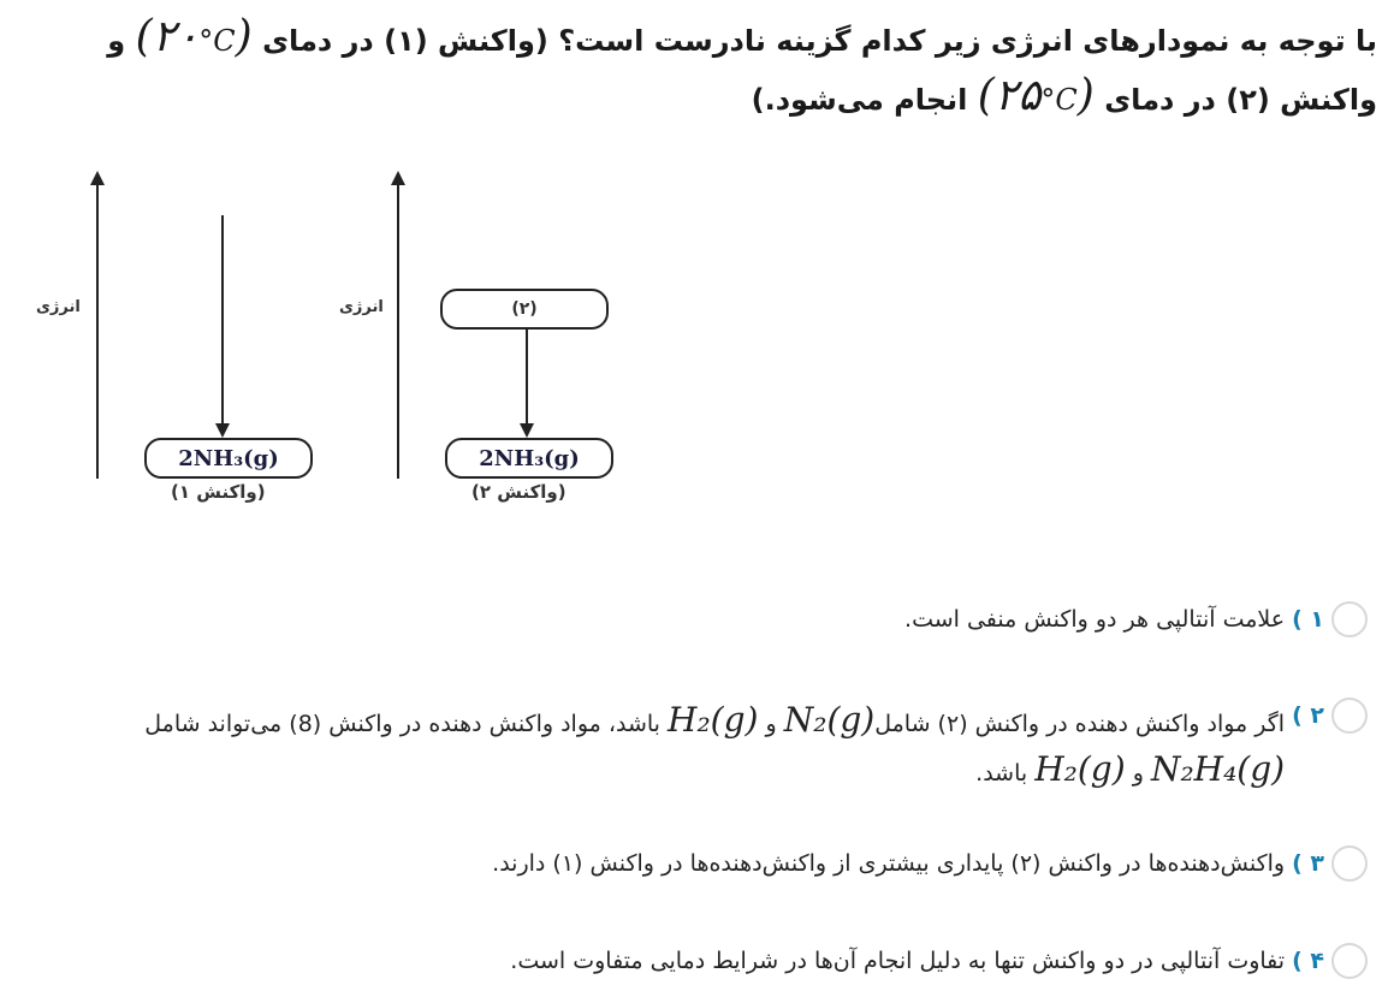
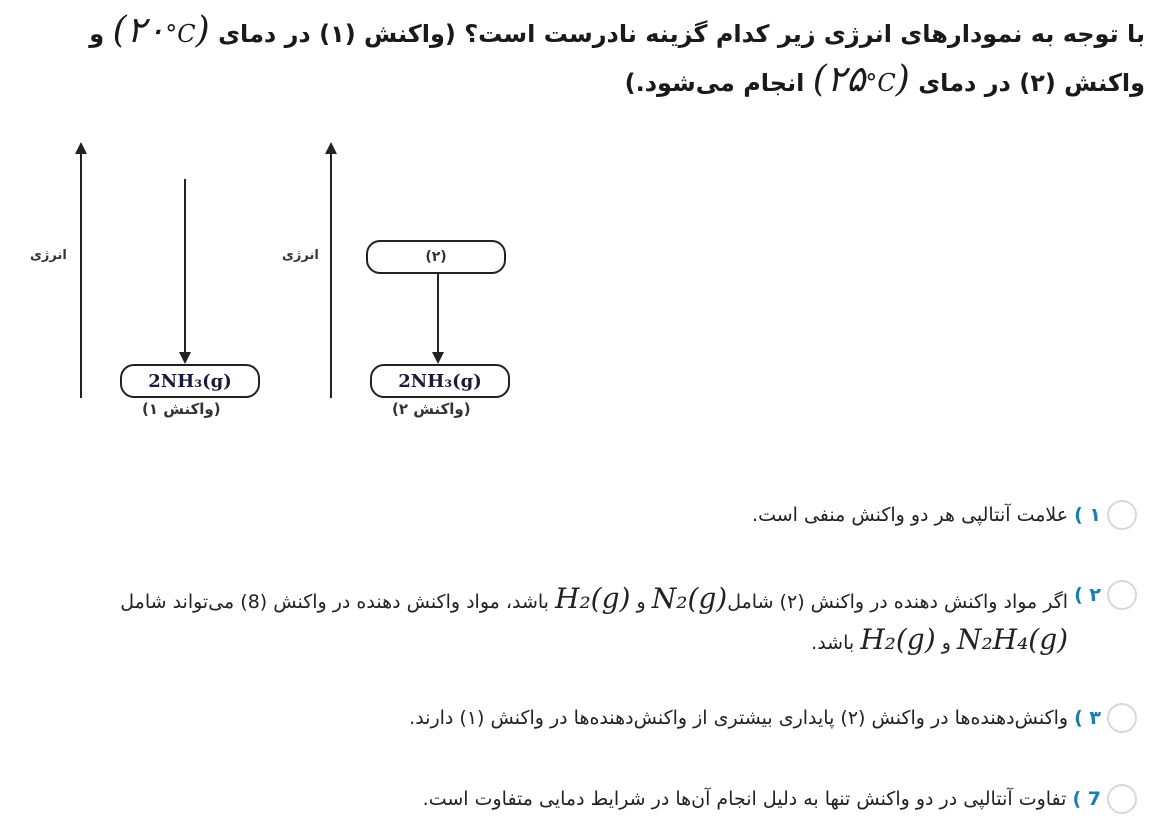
  با توجه به نمودارهای انرژی زیر کدام گزینه نادرست است؟ (واکنش (۱) در دمای (۲۰°C) و واکنش (۲) در دمای (۲۵°C) انجام می‌شود.)
  انرژی
  2NH₃(g)
  (واکنش ۱)
  انرژی
  (۲)
  2NH₃(g)
  (واکنش ۲)
  ۱ )
  علامت آنتالپی هر دو واکنش منفی است.
  ۲ )
  اگر مواد واکنش دهنده در واکنش (۲) شاملN₂(g) و H₂(g) باشد، مواد واکنش دهنده در واکنش (8) می‌تواند شامل
  N₂H₄(g) و H₂(g) باشد.
  ۳ )
  واکنش‌دهنده‌ها در واکنش (۲) پایداری بیشتری از واکنش‌دهنده‌ها در واکنش (۱) دارند.
- ۴ )
+ 7 )
  تفاوت آنتالپی در دو واکنش تنها به دلیل انجام آن‌ها در شرایط دمایی متفاوت است.
